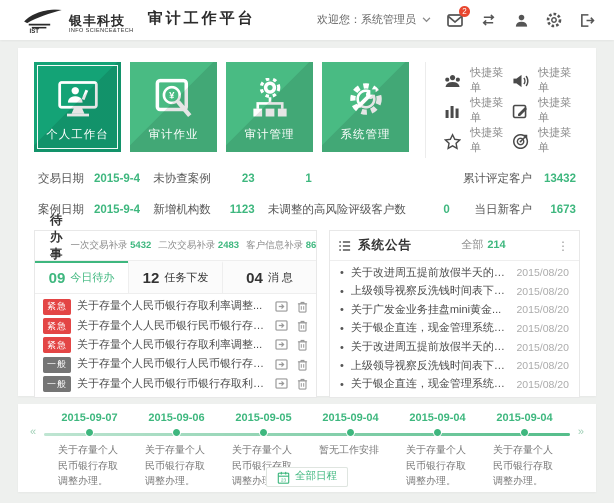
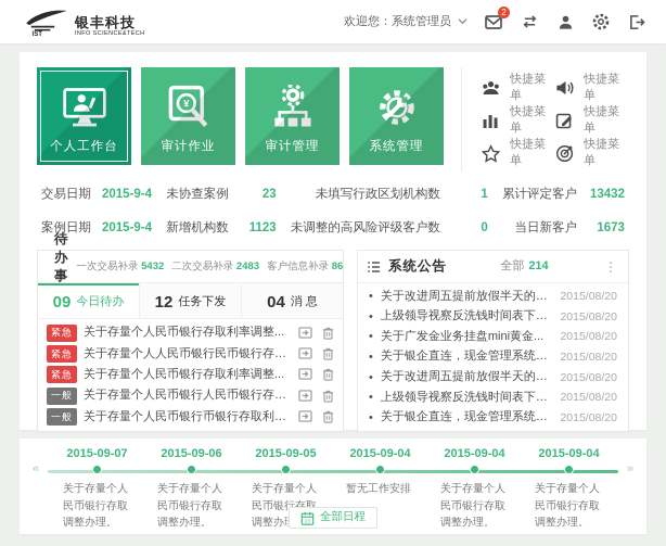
  银丰科技
- 审计工作平台
  欢迎您：系统管理员
  2
  审计作业
  审计管理
  系统管理
  快捷菜单
  快捷菜单
  快捷菜单
  快捷菜单
  快捷菜单
  快捷菜单
  交易日期
  2015-9-4
  案例日期
  2015-9-4
  未协查案例
  23
  新增机构数
  1123
+ 未填写行政区划机构数
  1
  未调整的高风险评级客户数
  0
  累计评定客户
  13432
  当日新客户
  1673
  待办事
  一次交易补录 5432
  二次交易补录 2483
  客户信息补录 86
  09
  今日待办
  12
  任务下发
  04
  消 息
  紧急
  关于存量个人民币银行存取利率调整...
  紧急
  关于存量个人人民币银行民币银行存取
  紧急
  关于存量个人民币银行存取利率调整...
  一般
  关于存量个人民币银行人民币银行存取
  一般
  关于存量个人民币银行币银行存取利率
  系统公告
  全部 214
  ⋮
  关于改进周五提前放假半天的安
  2015/08/20
  上级领导视察反洗钱时间表下载
  2015/08/20
  关于广发金业务挂盘mini黄金...
  2015/08/20
  关于银企直连，现金管理系统票.
  2015/08/20
  关于改进周五提前放假半天的安
  2015/08/20
  上级领导视察反洗钱时间表下载
  2015/08/20
  关于银企直连，现金管理系统票.
  2015/08/20
  «
  2015-09-07
  关于存量个人民币银行存取调整办理。
  2015-09-06
  关于存量个人民币银行存取调整办理。
  2015-09-05
  关于存量个人民币银行存取调整办
  2015-09-04
  暂无工作安排
  2015-09-04
  关于存量个人民币银行存取调整办理。
  2015-09-04
  关于存量个人民币银行存取调整办理。
  »
  全部日程
